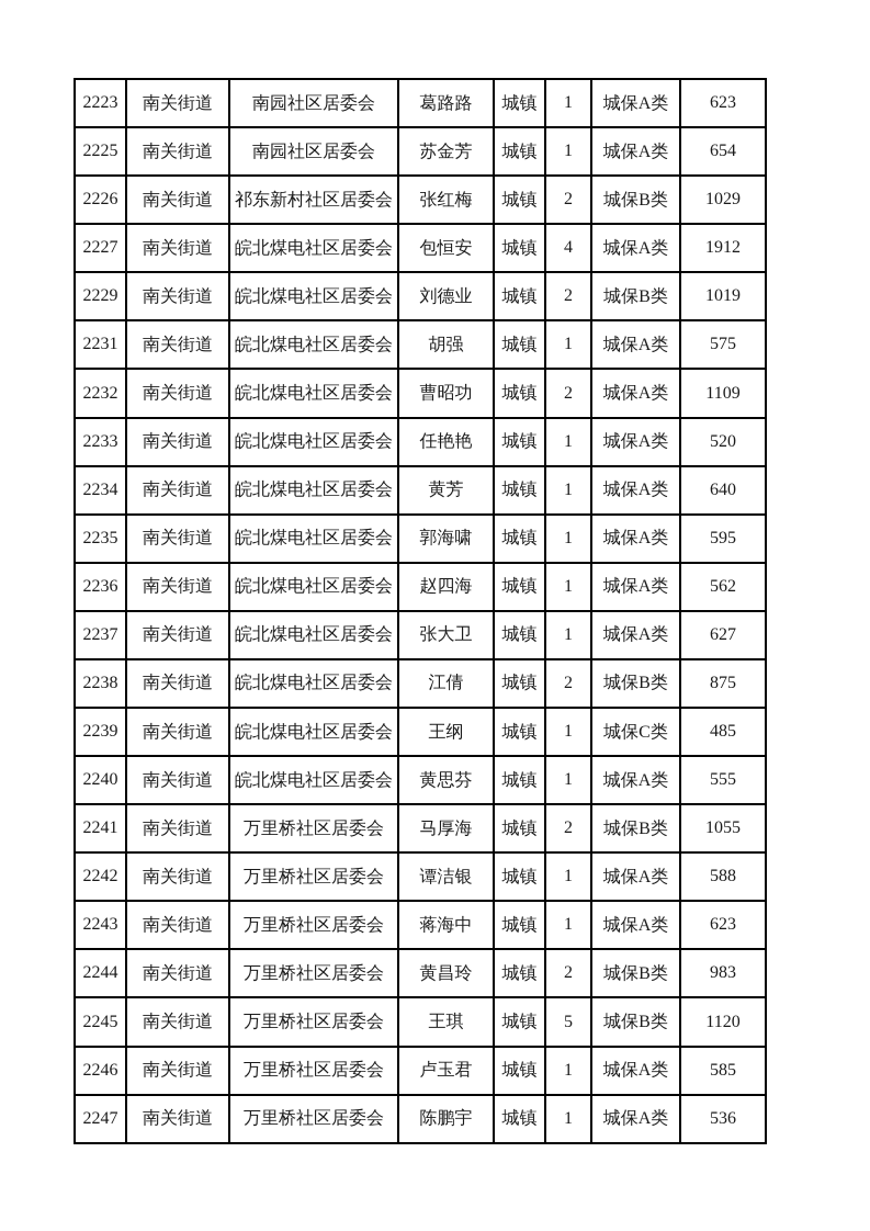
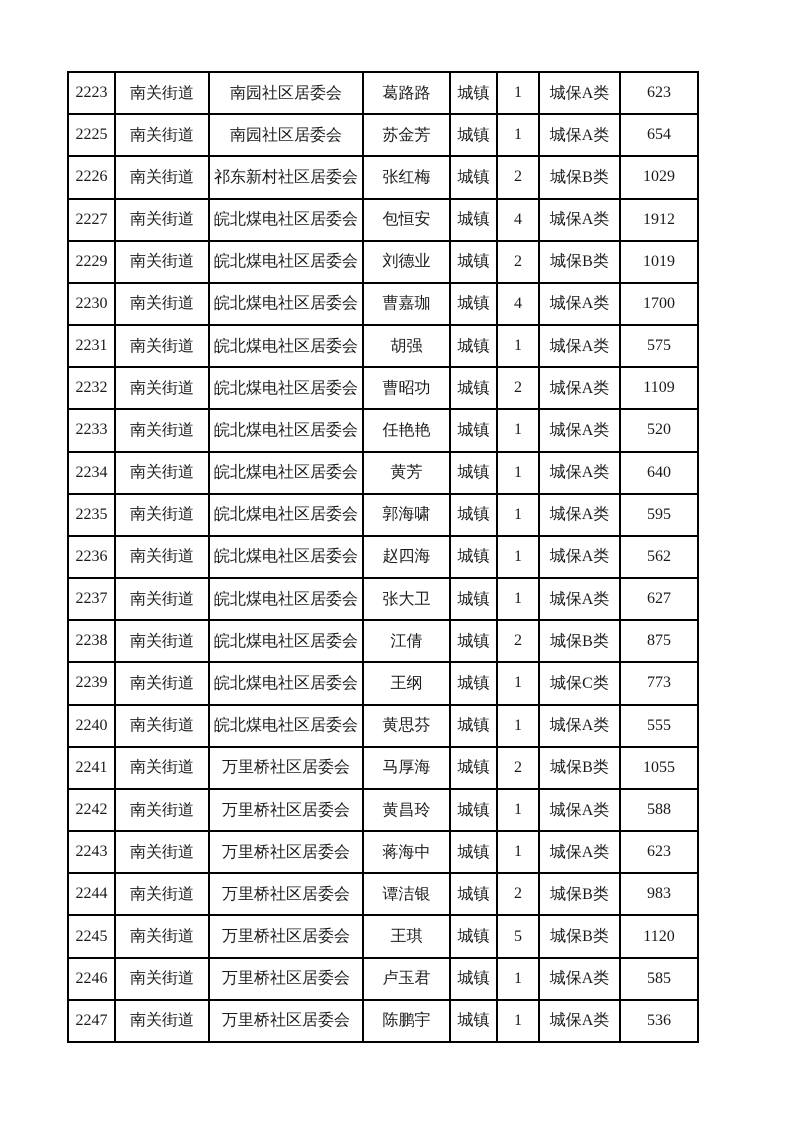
  2223	南关街道	南园社区居委会	葛路路	城镇	1	城保A类	623
  2225	南关街道	南园社区居委会	苏金芳	城镇	1	城保A类	654
  2226	南关街道	祁东新村社区居委会	张红梅	城镇	2	城保B类	1029
  2227	南关街道	皖北煤电社区居委会	包恒安	城镇	4	城保A类	1912
  2229	南关街道	皖北煤电社区居委会	刘德业	城镇	2	城保B类	1019
+ 2230	南关街道	皖北煤电社区居委会	曹嘉珈	城镇	4	城保A类	1700
  2231	南关街道	皖北煤电社区居委会	胡强	城镇	1	城保A类	575
  2232	南关街道	皖北煤电社区居委会	曹昭功	城镇	2	城保A类	1109
  2233	南关街道	皖北煤电社区居委会	任艳艳	城镇	1	城保A类	520
  2234	南关街道	皖北煤电社区居委会	黄芳	城镇	1	城保A类	640
  2235	南关街道	皖北煤电社区居委会	郭海啸	城镇	1	城保A类	595
  2236	南关街道	皖北煤电社区居委会	赵四海	城镇	1	城保A类	562
  2237	南关街道	皖北煤电社区居委会	张大卫	城镇	1	城保A类	627
  2238	南关街道	皖北煤电社区居委会	江倩	城镇	2	城保B类	875
- 2239	南关街道	皖北煤电社区居委会	王纲	城镇	1	城保C类	485
+ 2239	南关街道	皖北煤电社区居委会	王纲	城镇	1	城保C类	773
  2240	南关街道	皖北煤电社区居委会	黄思芬	城镇	1	城保A类	555
  2241	南关街道	万里桥社区居委会	马厚海	城镇	2	城保B类	1055
- 2242	南关街道	万里桥社区居委会	谭洁银	城镇	1	城保A类	588
+ 2242	南关街道	万里桥社区居委会	黄昌玲	城镇	1	城保A类	588
  2243	南关街道	万里桥社区居委会	蒋海中	城镇	1	城保A类	623
- 2244	南关街道	万里桥社区居委会	黄昌玲	城镇	2	城保B类	983
+ 2244	南关街道	万里桥社区居委会	谭洁银	城镇	2	城保B类	983
  2245	南关街道	万里桥社区居委会	王琪	城镇	5	城保B类	1120
  2246	南关街道	万里桥社区居委会	卢玉君	城镇	1	城保A类	585
  2247	南关街道	万里桥社区居委会	陈鹏宇	城镇	1	城保A类	536
